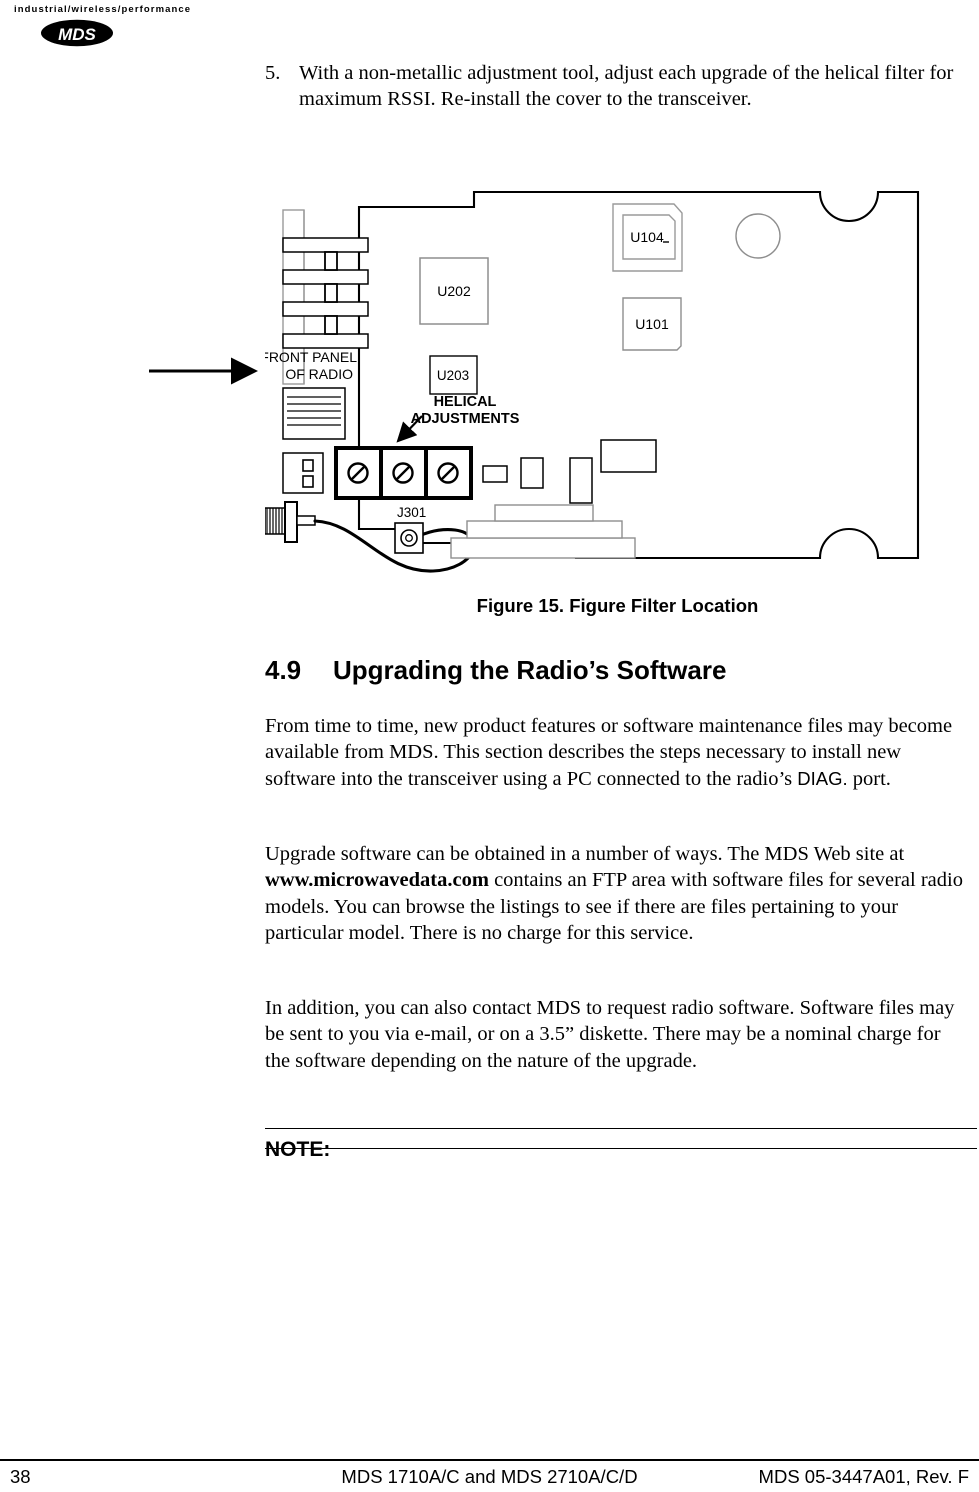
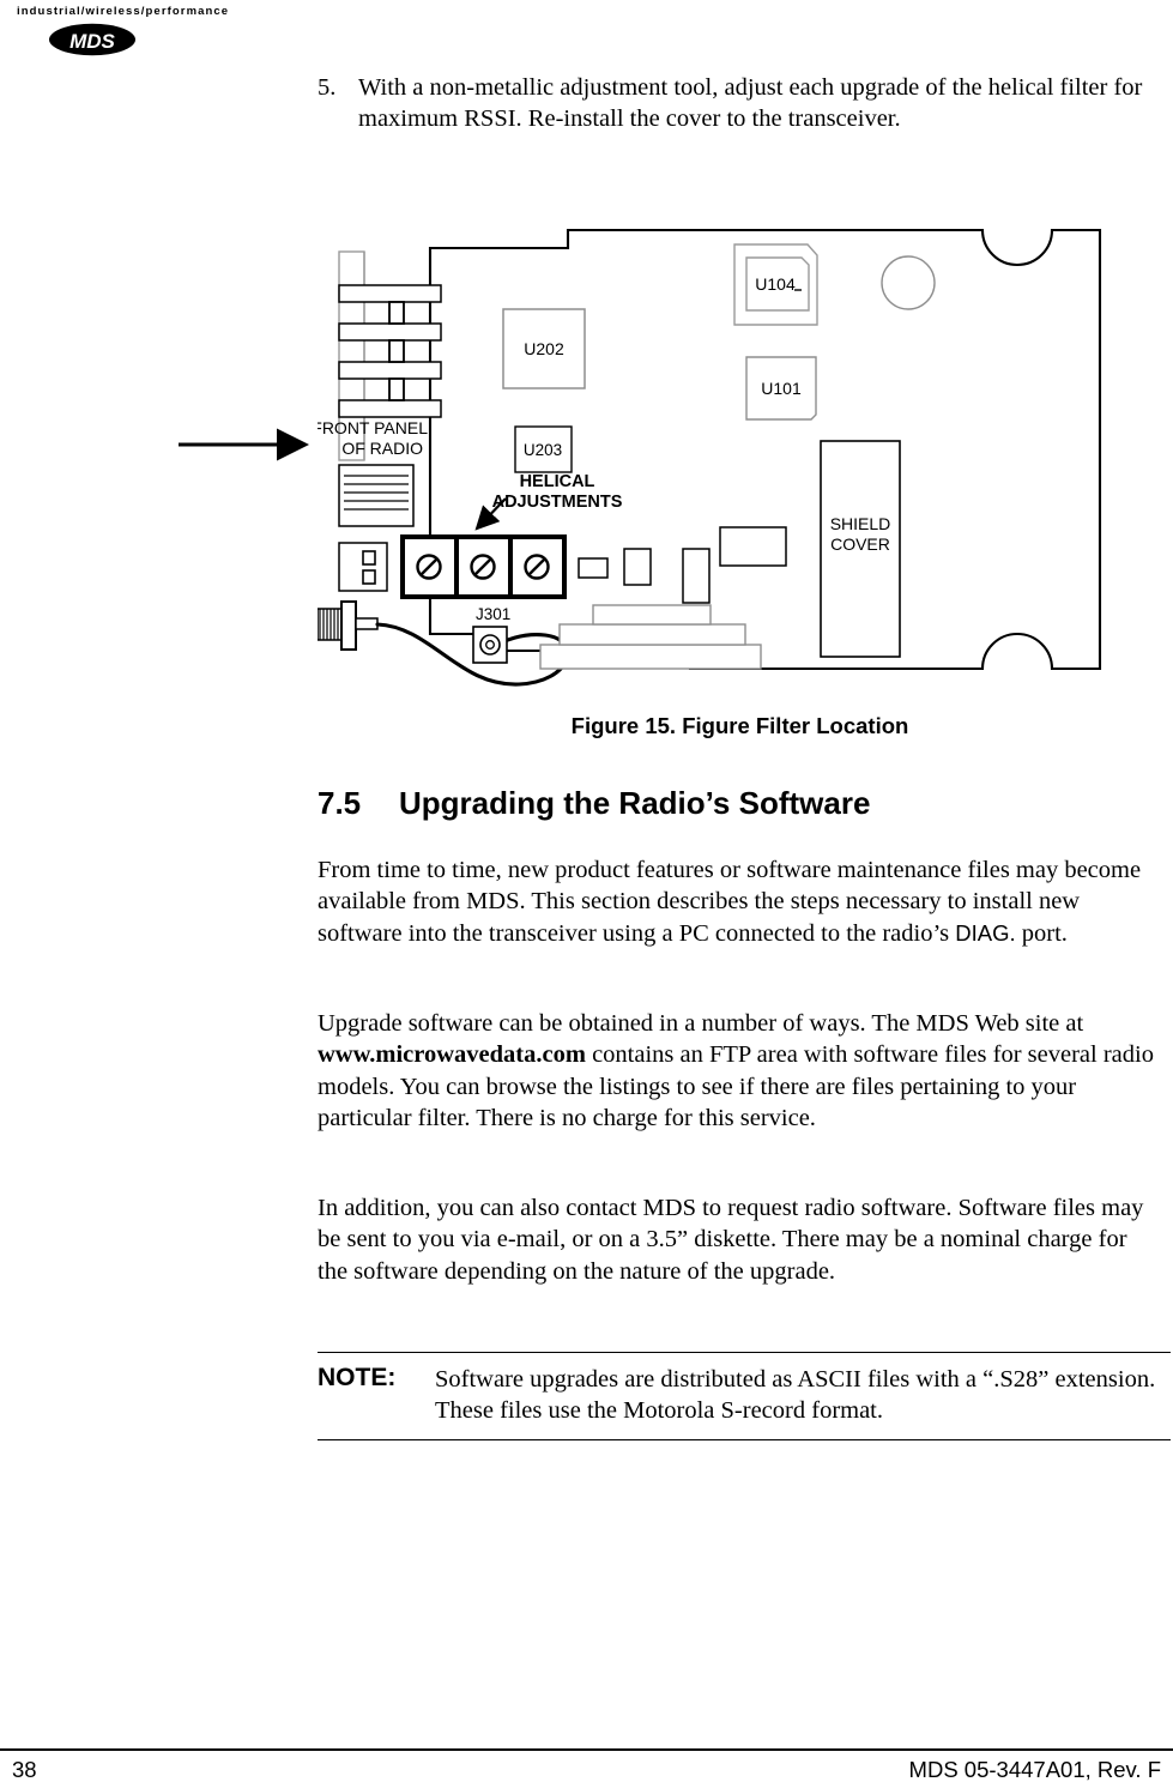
  industrial/wireless/performance
  MDS
  5.
  With a non-metallic adjustment tool, adjust each upgrade of the helical filter for maximum RSSI. Re-install the cover to the transceiver.
  J301
  U202
  U203
  U104
  U101
+ SHIELD
+ COVER
  FRONT PANEL
  OF RADIO
  HELICAL
  ADJUSTMENTS
  Figure 15. Figure Filter Location
- 4.9 Upgrading the Radio’s Software
+ 7.5 Upgrading the Radio’s Software
  From time to time, new product features or software maintenance files may become available from MDS. This section describes the steps necessary to install new software into the transceiver using a PC connected to the radio’s DIAG. port.
- Upgrade software can be obtained in a number of ways. The MDS Web site at www.microwavedata.com contains an FTP area with software files for several radio models. You can browse the listings to see if there are files pertaining to your particular model. There is no charge for this service.
+ Upgrade software can be obtained in a number of ways. The MDS Web site at www.microwavedata.com contains an FTP area with software files for several radio models. You can browse the listings to see if there are files pertaining to your particular filter. There is no charge for this service.
  In addition, you can also contact MDS to request radio software. Software files may be sent to you via e-mail, or on a 3.5” diskette. There may be a nominal charge for the software depending on the nature of the upgrade.
  NOTE:
+ Software upgrades are distributed as ASCII files with a “.S28” extension. These files use the Motorola S-record format.
  38
- MDS 1710A/C and MDS 2710A/C/D
  MDS 05-3447A01, Rev. F
